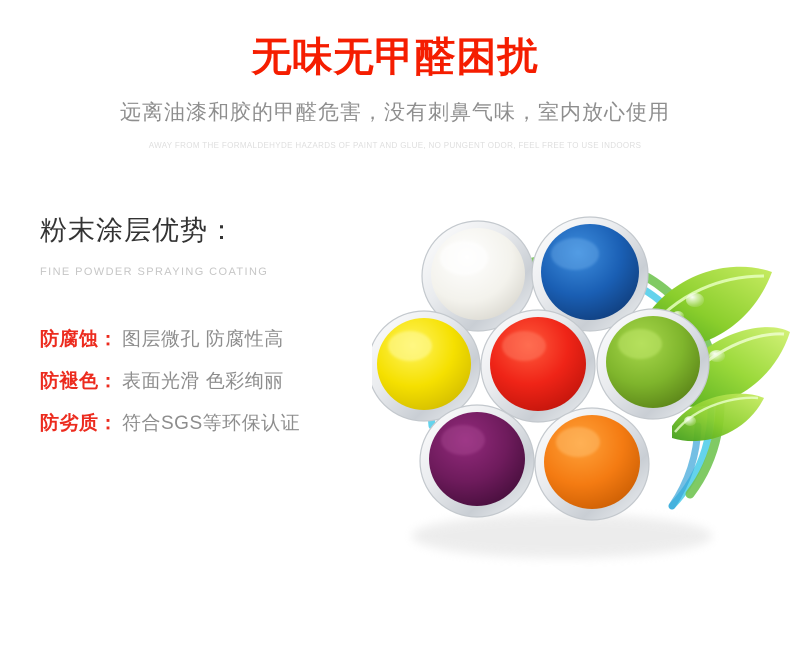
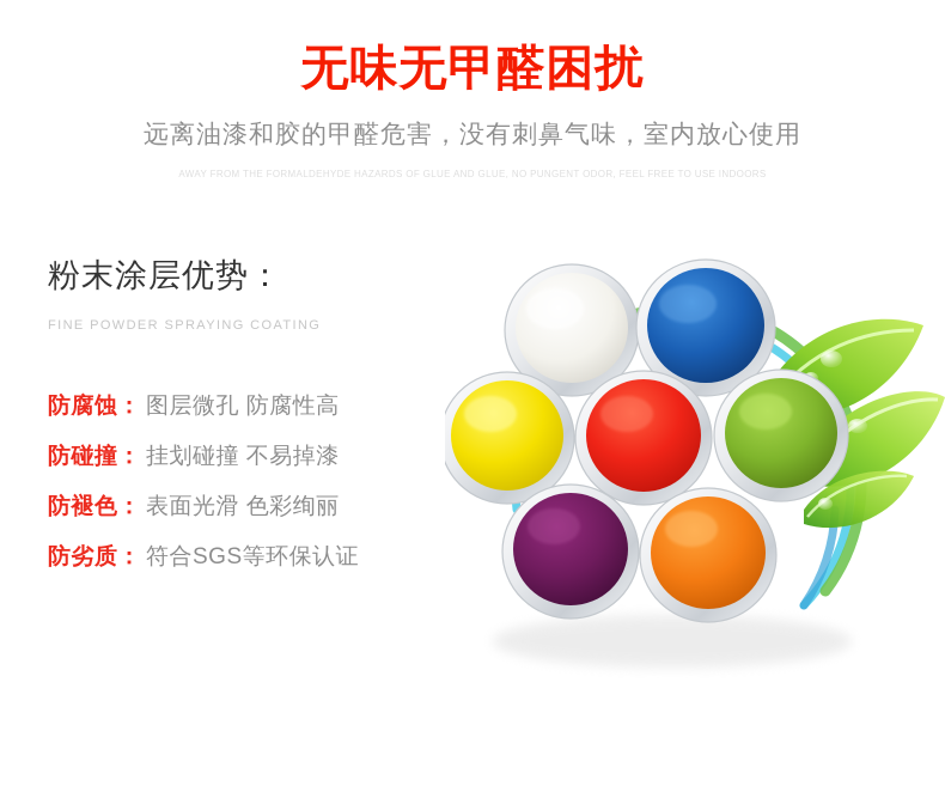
  无味无甲醛困扰
  远离油漆和胶的甲醛危害，没有刺鼻气味，室内放心使用
- AWAY FROM THE FORMALDEHYDE HAZARDS OF PAINT AND GLUE, NO PUNGENT ODOR, FEEL FREE TO USE INDOORS
+ AWAY FROM THE FORMALDEHYDE HAZARDS OF GLUE AND GLUE, NO PUNGENT ODOR, FEEL FREE TO USE INDOORS
  粉末涂层优势：
  FINE POWDER SPRAYING COATING
  防腐蚀： 图层微孔 防腐性高
+ 防碰撞： 挂划碰撞 不易掉漆
  防褪色： 表面光滑 色彩绚丽
  防劣质： 符合SGS等环保认证
